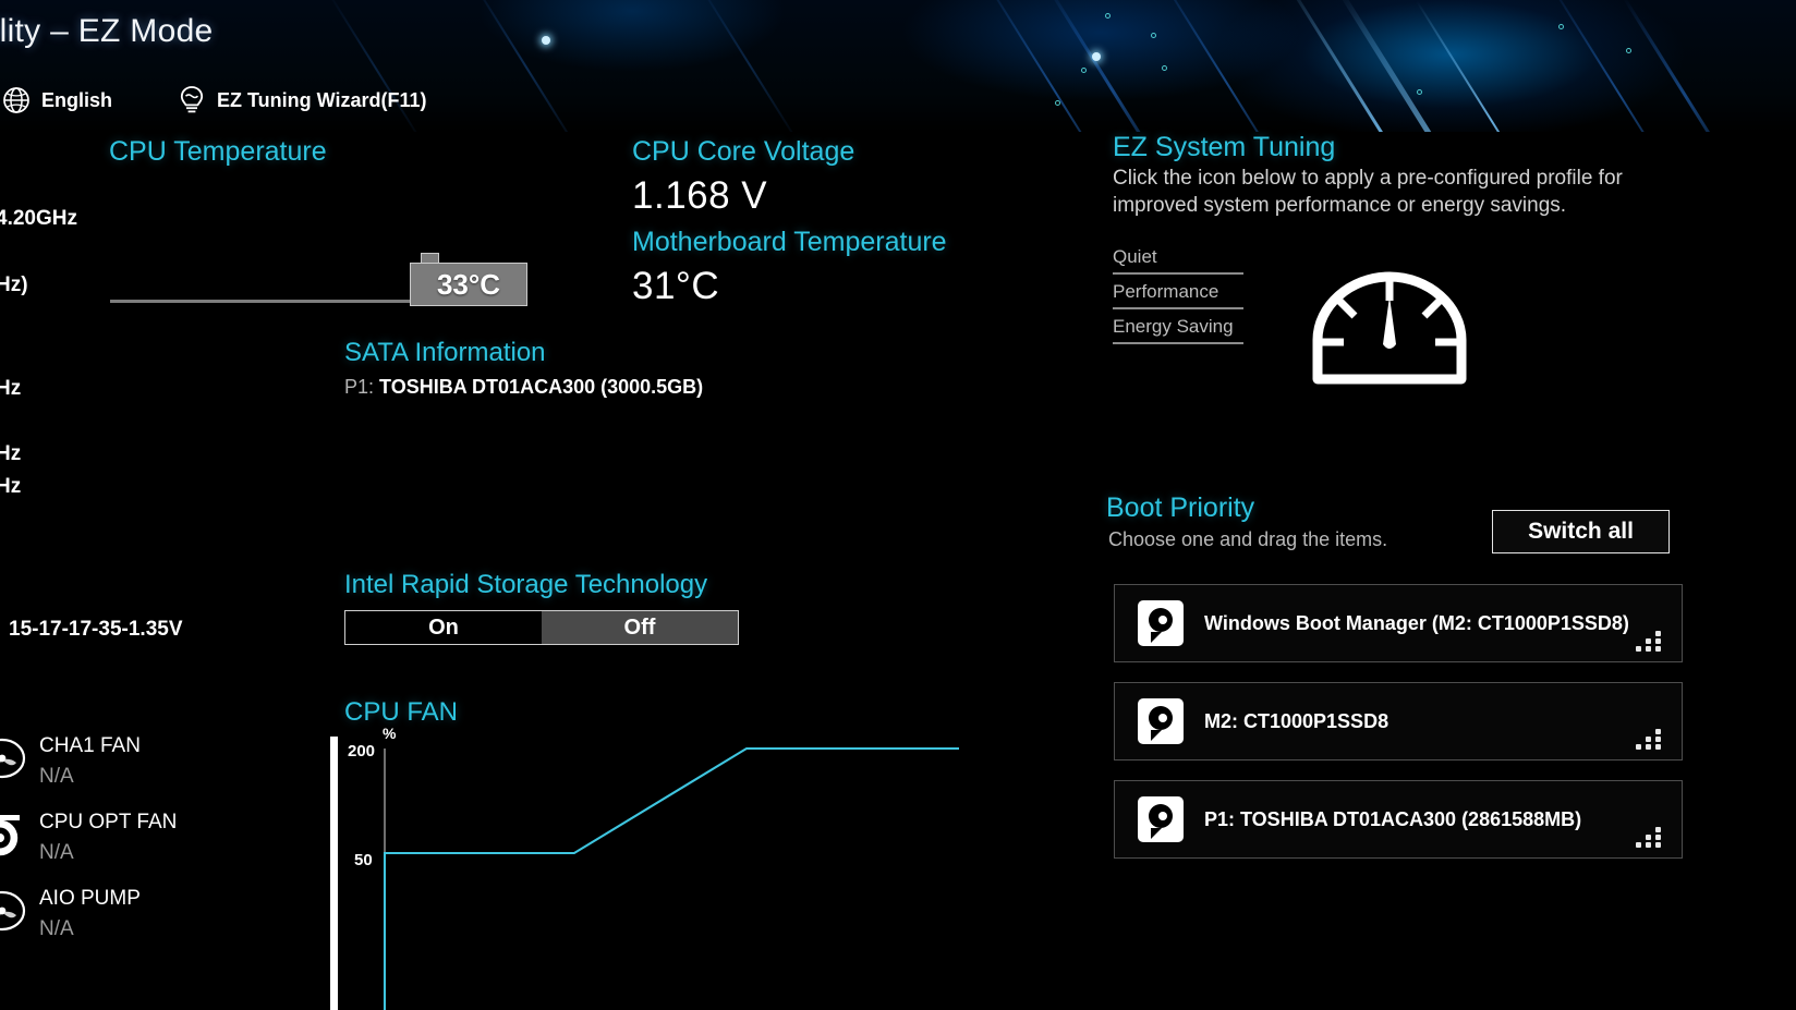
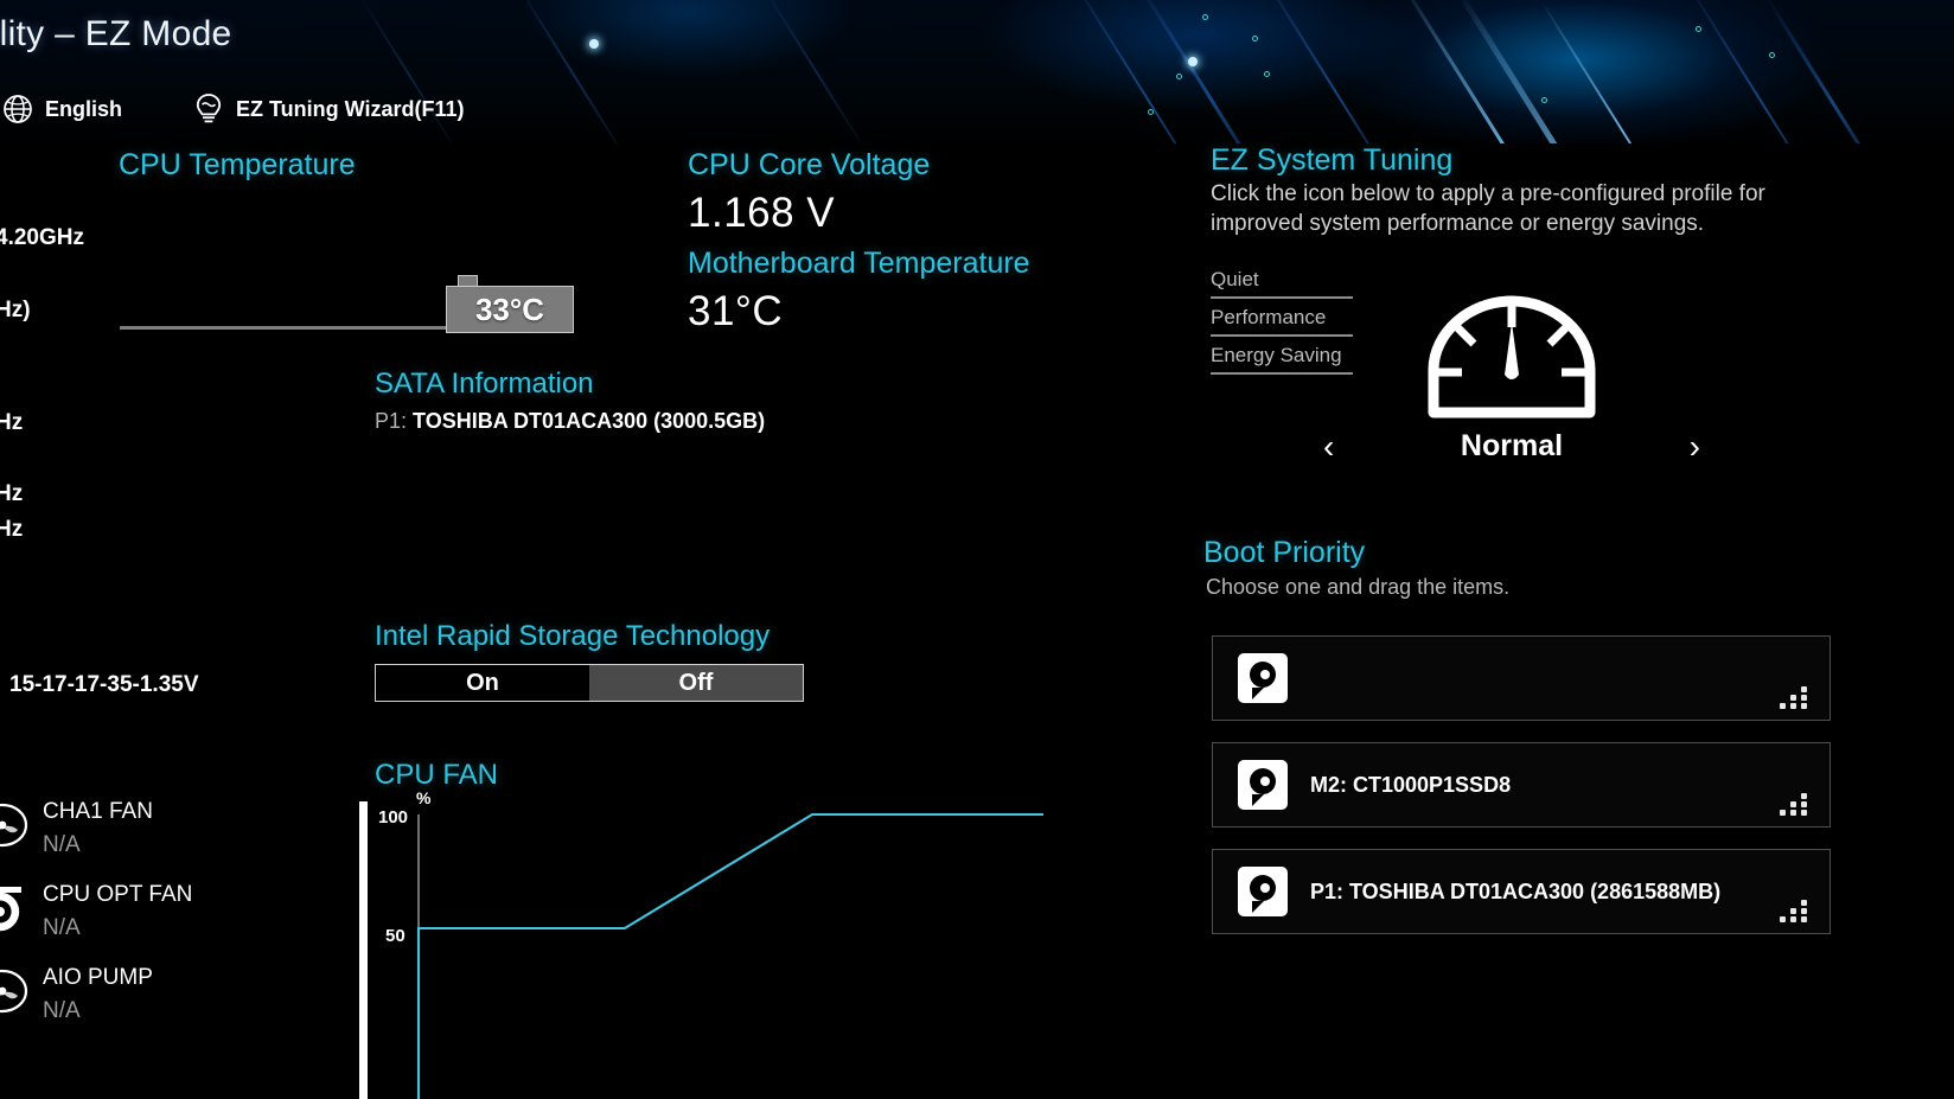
  lity – EZ Mode
  English
  EZ Tuning Wizard(F11)
  CPU Temperature
  33°C
  4.20GHz
  Hz)
  Hz
  Hz
  Hz
  15-17-17-35-1.35V
  CPU Core Voltage
  1.168 V
  Motherboard Temperature
  31°C
  SATA Information
  P1: TOSHIBA DT01ACA300 (3000.5GB)
  Intel Rapid Storage Technology
  On
  Off
  CPU FAN
  %
- 200
+ 100
  50
  CHA1 FAN
  N/A
  CPU OPT FAN
  N/A
  AIO PUMP
  N/A
  EZ System Tuning
  Click the icon below to apply a pre-configured profile for improved system performance or energy savings.
  Quiet
  Performance
  Energy Saving
+ ‹
+ Normal
+ ›
  Boot Priority
  Choose one and drag the items.
- Switch all
- Windows Boot Manager (M2: CT1000P1SSD8)
  M2: CT1000P1SSD8
  P1: TOSHIBA DT01ACA300 (2861588MB)
